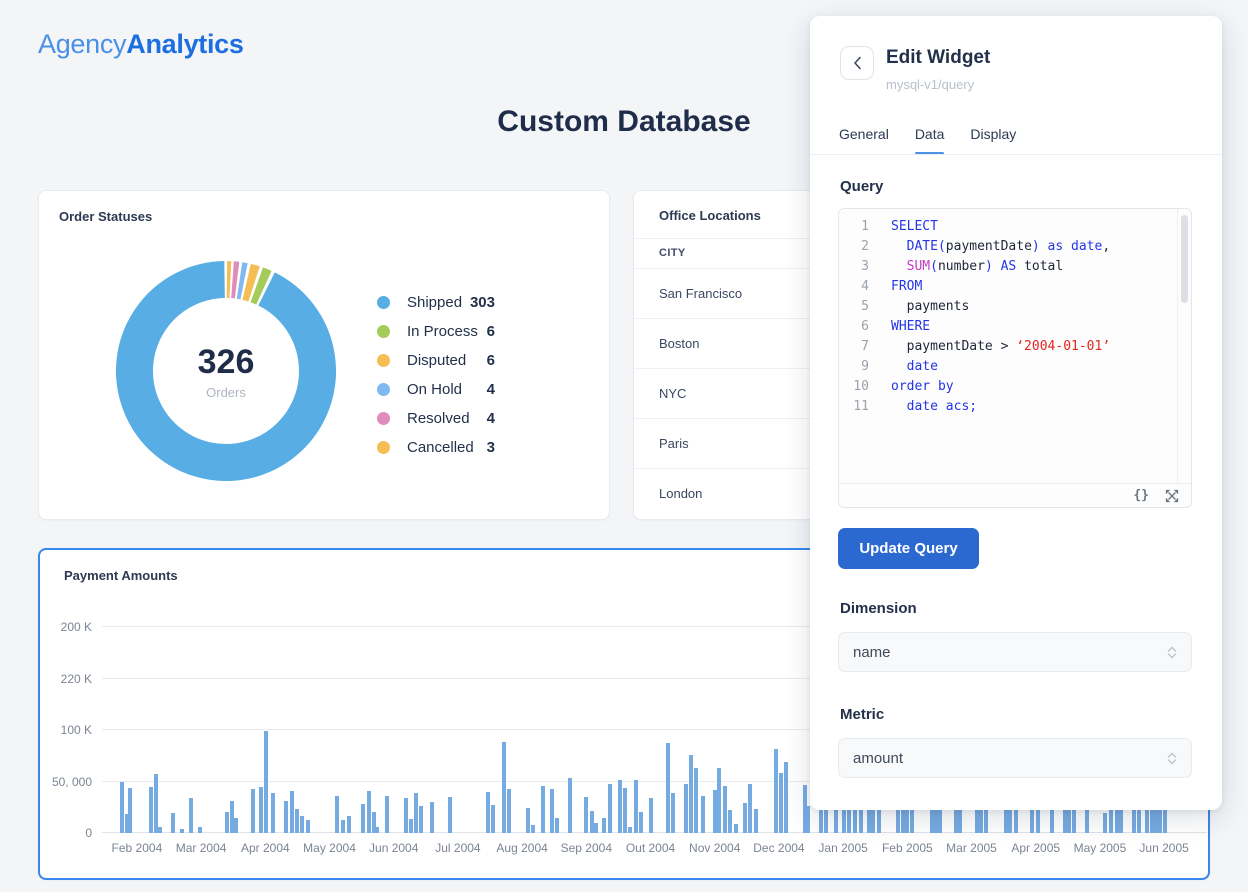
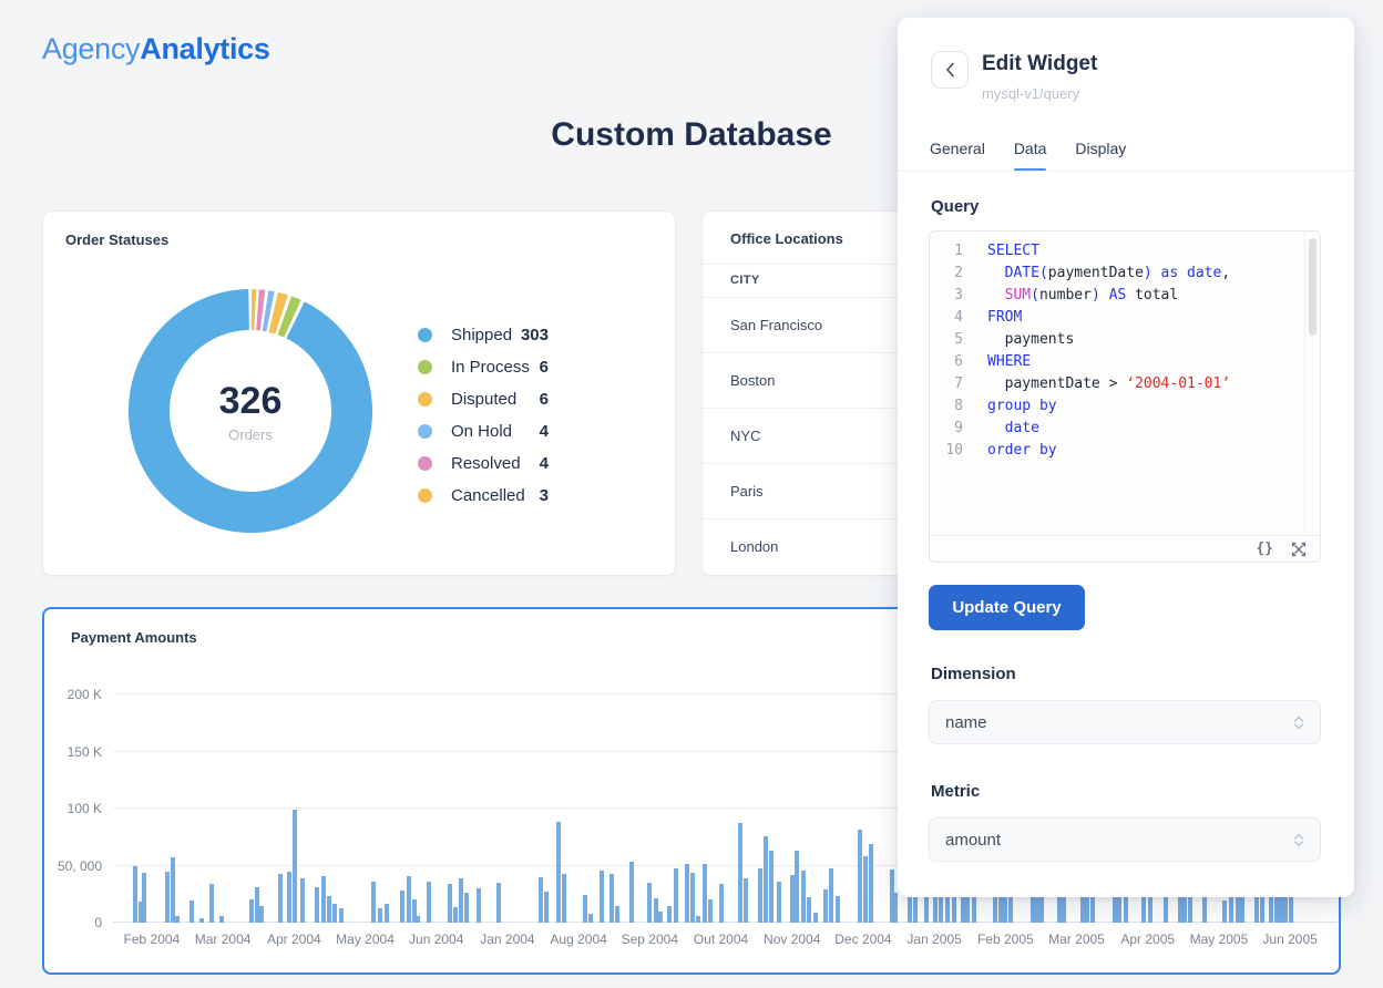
  AgencyAnalytics
  Custom Database
  Order Statuses
  326
  Orders
  Shipped
  303
  In Process
  6
  Disputed
  6
  On Hold
  4
  Resolved
  4
  Cancelled
  3
  Office Locations
  CITY
  San Francisco
  Boston
  NYC
  Paris
  London
  Payment Amounts
  0
  50, 000
  100 K
- 220 K
+ 150 K
  200 K
  Feb 2004
  Mar 2004
  Apr 2004
  May 2004
  Jun 2004
- Jul 2004
+ Jan 2004
  Aug 2004
  Sep 2004
  Out 2004
  Nov 2004
  Dec 2004
  Jan 2005
  Feb 2005
  Mar 2005
  Apr 2005
  May 2005
  Jun 2005
  Edit Widget
  mysql-v1/query
  General
  Data
  Display
  Query
  1
  SELECT
  2
  DATE(paymentDate) as date,
  3
  SUM(number) AS total
  4
  FROM
  5
  payments
  6
  WHERE
  7
  paymentDate > ‘2004-01-01’
+ 8
+ group by
  9
  date
  10
  order by
- 11
- date acs;
  {}
  Update Query
  Dimension
  name
  Metric
  amount
